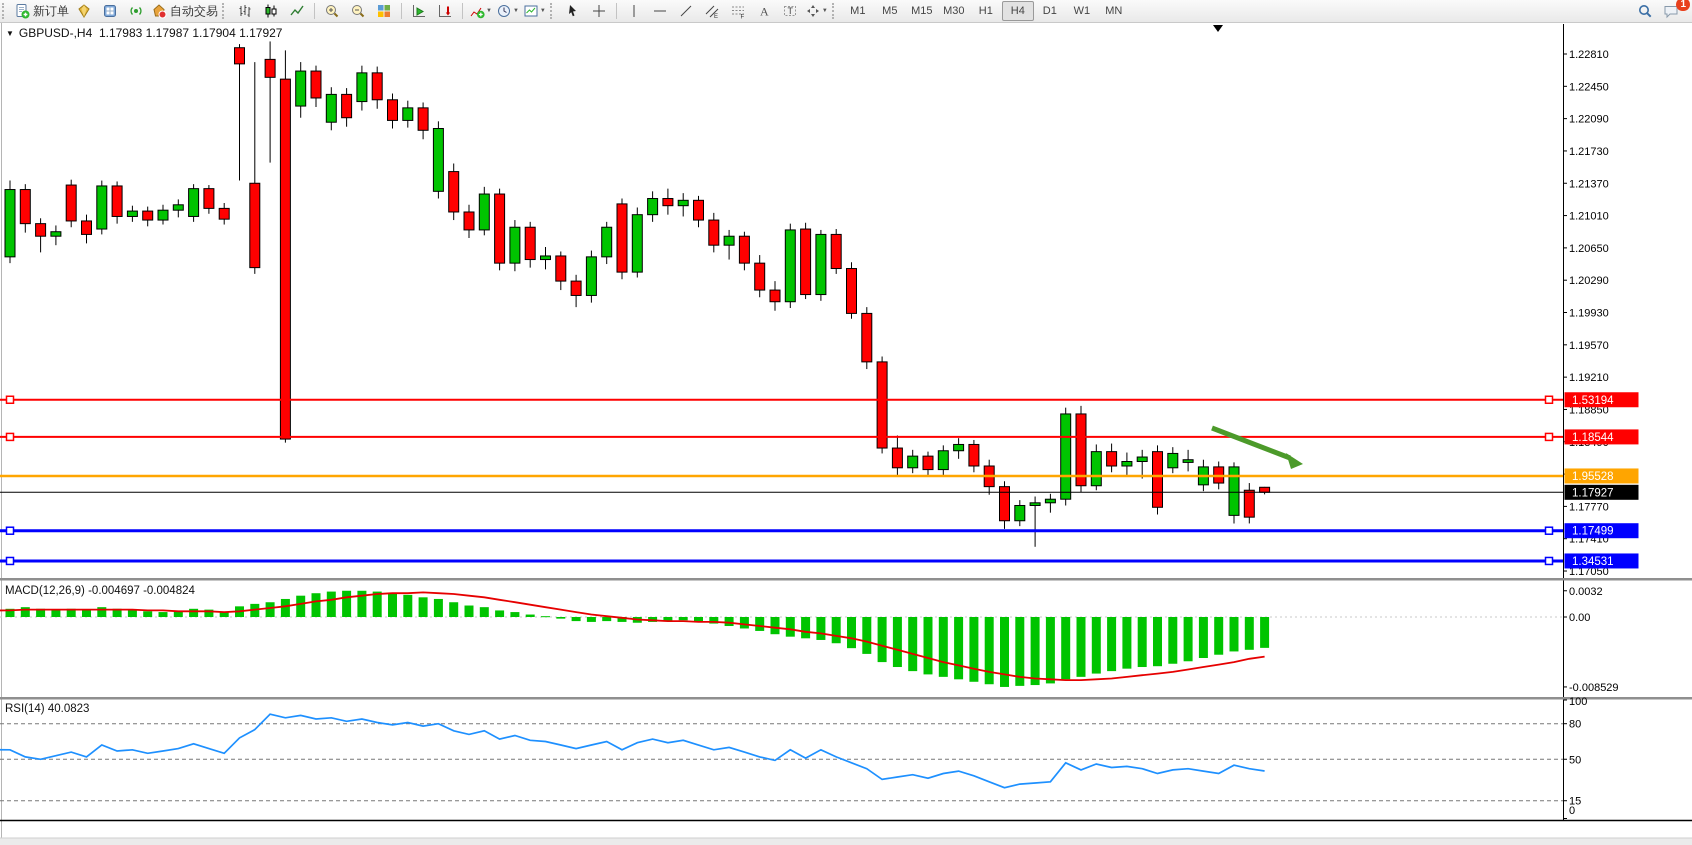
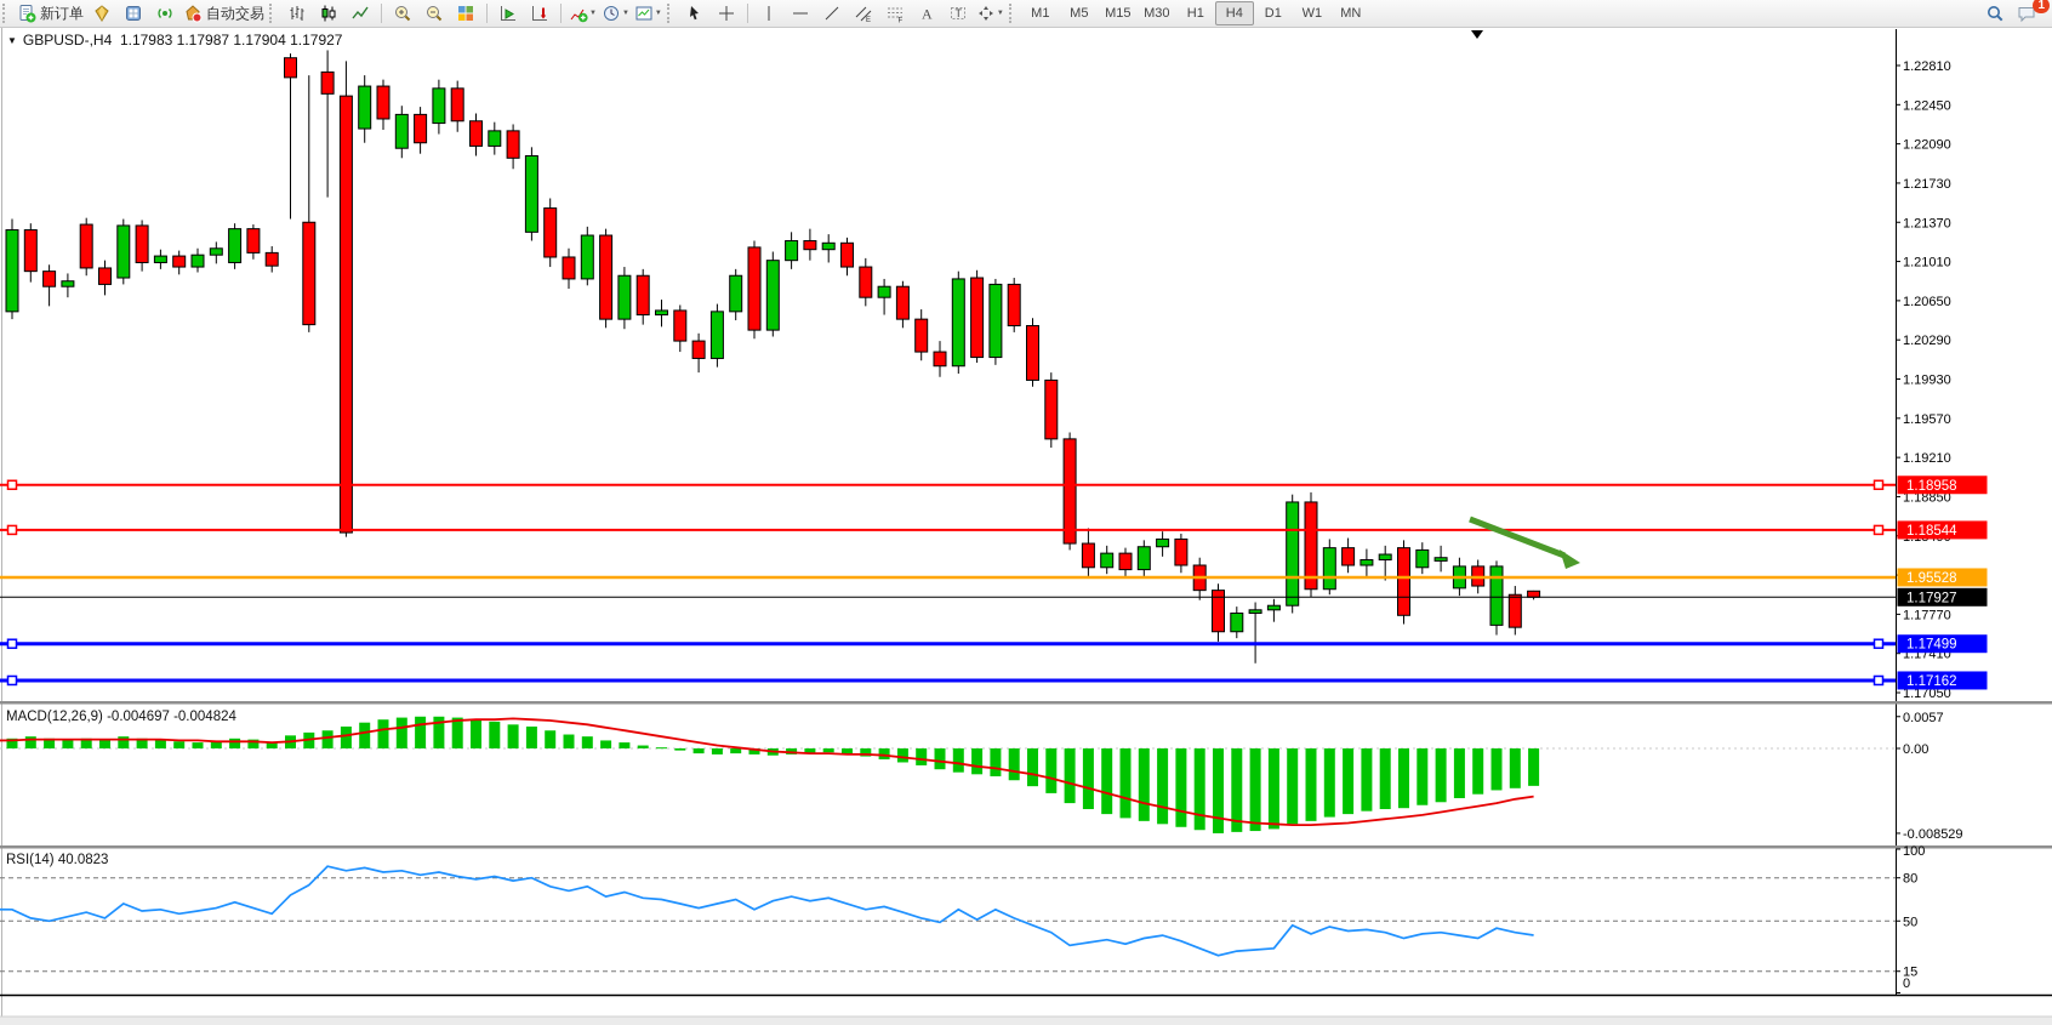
  新订单
  自动交易
  A
  T
  M1
  M5
  M15
  M30
  H1
  H4
  D1
  W1
  MN
  1
  1.22810
  1.22450
  1.22090
  1.21730
  1.21370
  1.21010
  1.20650
  1.20290
  1.19930
  1.19570
  1.19210
  1.18850
  1.17770
  1.17410
  1.17050
- 0.0032
+ 0.0057
  0.00
  -0.008529
  100
  80
  50
  15
  0
- 1.53194
+ 1.18958
  1.18544
  1.95528
  1.17927
  1.17499
- 1.34531
+ 1.17162
  ▼ GBPUSD-,H4 1.17983 1.17987 1.17904 1.17927
  MACD(12,26,9) -0.004697 -0.004824
  RSI(14) 40.0823
